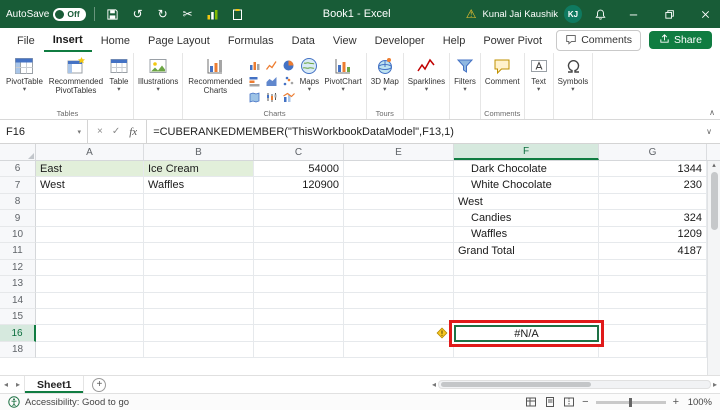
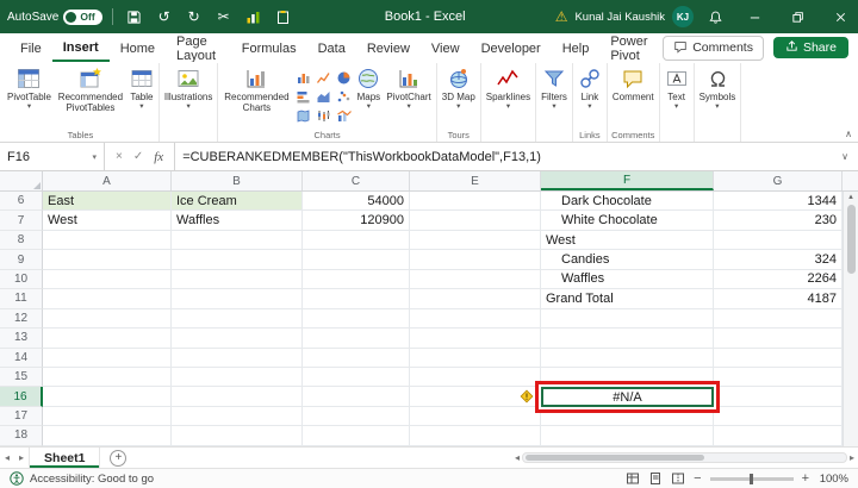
  AutoSave
  Off
  ↺
  ↻
  ✂
  Book1 - Excel
  ⚠
  Kunal Jai Kaushik
  KJ
  File
  Insert
  Home
  Page Layout
  Formulas
  Data
+ Review
  View
  Developer
  Help
  Power Pivot
  Comments
  Share
  PivotTable
  Recommended PivotTables
  Table
  Tables
  Illustrations
  Recommended Charts
  Maps
  PivotChart
  Charts
  3D Map
  Tours
  Sparklines
  Filters
+ Link
+ Links
  Comment
  Comments
  Text
  Symbols
  ∧
  F16
  ×
  ✓
  fx
  =CUBERANKEDMEMBER("ThisWorkbookDataModel",F13,1)
  ∨
  A
  B
  C
  E
  F
  G
  6
  East
  Ice Cream
  54000
  Dark Chocolate
  1344
  7
  West
  Waffles
  120900
  White Chocolate
  230
  8
  West
  9
  Candies
  324
  10
  Waffles
- 1209
+ 2264
  11
  Grand Total
  4187
  12
  13
  14
  15
  16
  #N/A
+ 17
  18
  ◂
  ▸
  Sheet1
  +
  ◂
  ▸
  Accessibility: Good to go
  −
  +
  100%
